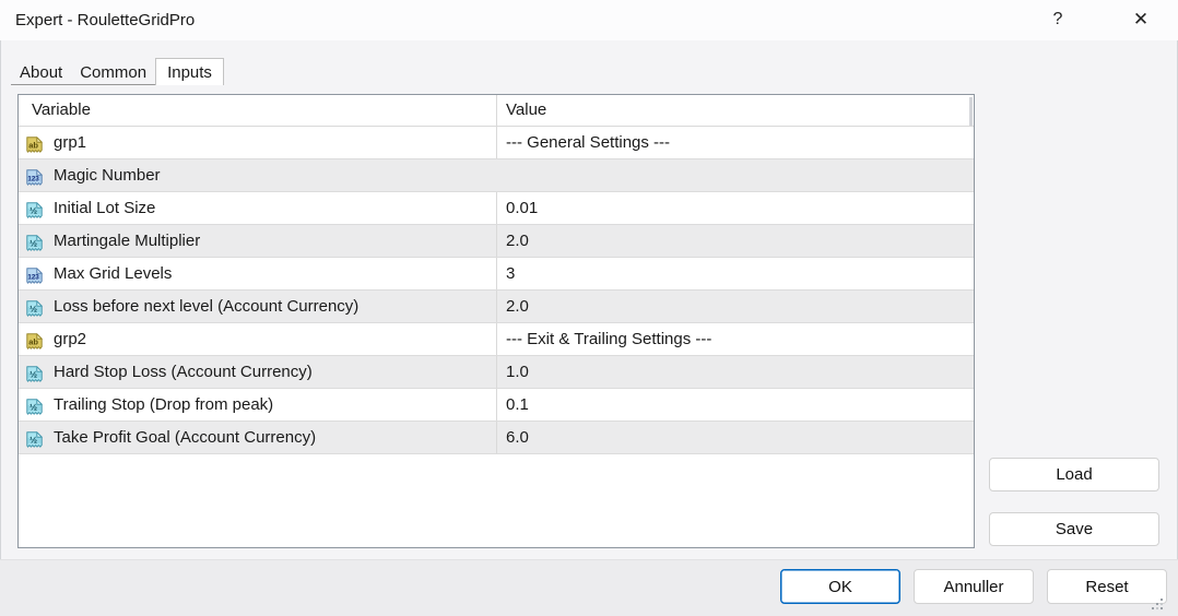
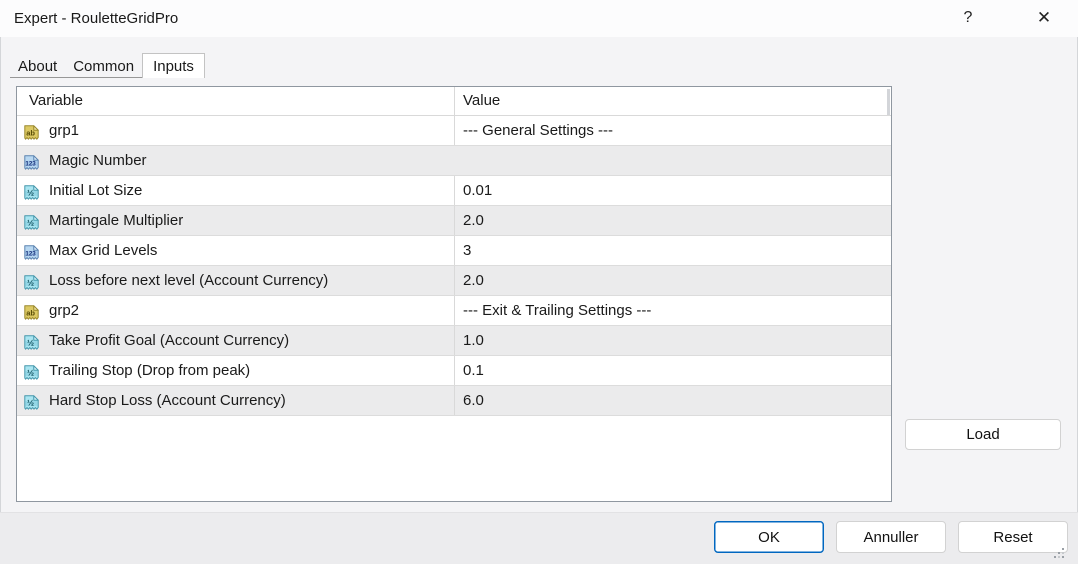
  Expert - RouletteGridPro
  ?
  ✕
  About
  Common
  Inputs
  Variable
  Value
  ab
  grp1
  --- General Settings ---
  Magic Number
  ½
  Initial Lot Size
  0.01
  ½
  Martingale Multiplier
  2.0
  Max Grid Levels
  3
  ½
  Loss before next level (Account Currency)
  2.0
  ab
  grp2
  --- Exit & Trailing Settings ---
  ½
- Hard Stop Loss (Account Currency)
+ Take Profit Goal (Account Currency)
  1.0
  ½
  Trailing Stop (Drop from peak)
  0.1
  ½
- Take Profit Goal (Account Currency)
+ Hard Stop Loss (Account Currency)
  6.0
  Load
- Save
  OK
  Annuller
  Reset
